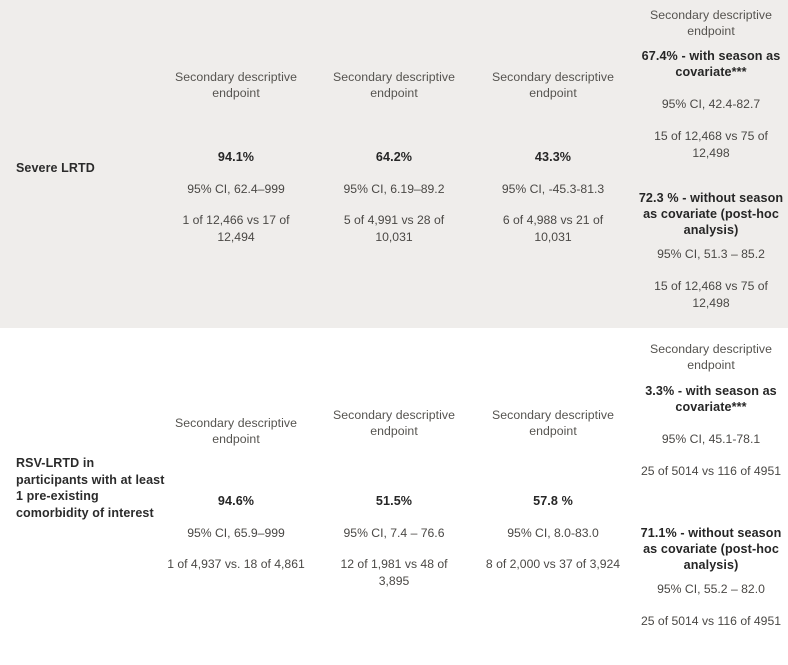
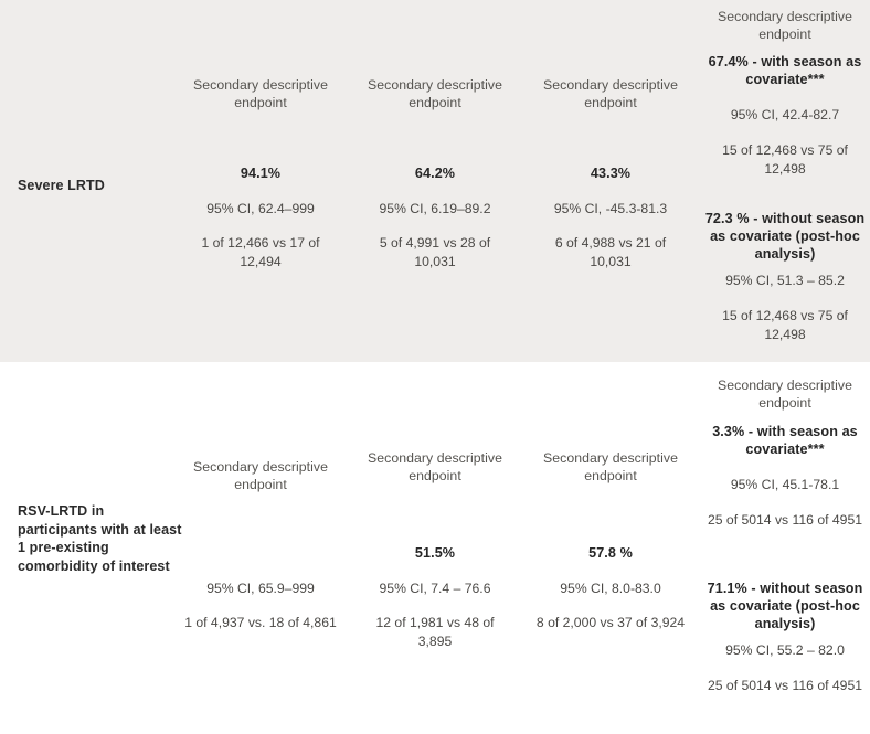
  Severe LRTD
  Secondary descriptive endpoint
  94.1%
  95% CI, 62.4–999
  1 of 12,466 vs 17 of 12,494
  Secondary descriptive endpoint
  64.2%
  95% CI, 6.19–89.2
  5 of 4,991 vs 28 of 10,031
  Secondary descriptive endpoint
  43.3%
  95% CI, -45.3-81.3
  6 of 4,988 vs 21 of 10,031
  Secondary descriptive endpoint
  67.4% - with season as covariate***
  95% CI, 42.4-82.7
  15 of 12,468 vs 75 of 12,498
  72.3 % - without season as covariate (post-hoc analysis)
  95% CI, 51.3 – 85.2
  15 of 12,468 vs 75 of 12,498
  RSV-LRTD in participants with at least 1 pre-existing comorbidity of interest
  Secondary descriptive endpoint
- 94.6%
  95% CI, 65.9–999
  1 of 4,937 vs. 18 of 4,861
  Secondary descriptive endpoint
  51.5%
  95% CI, 7.4 – 76.6
  12 of 1,981 vs 48 of 3,895
  Secondary descriptive endpoint
  57.8 %
  95% CI, 8.0-83.0
  8 of 2,000 vs 37 of 3,924
  Secondary descriptive endpoint
  3.3% - with season as covariate***
  95% CI, 45.1-78.1
  25 of 5014 vs 116 of 4951
  71.1% - without season as covariate (post-hoc analysis)
  95% CI, 55.2 – 82.0
  25 of 5014 vs 116 of 4951
